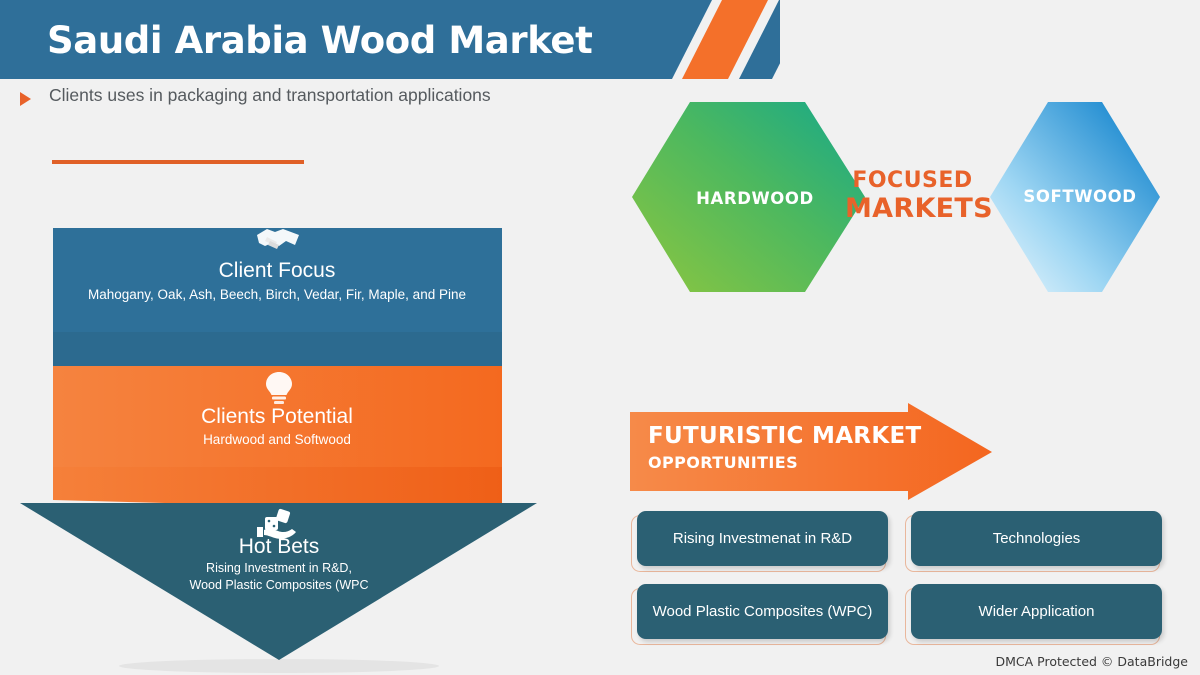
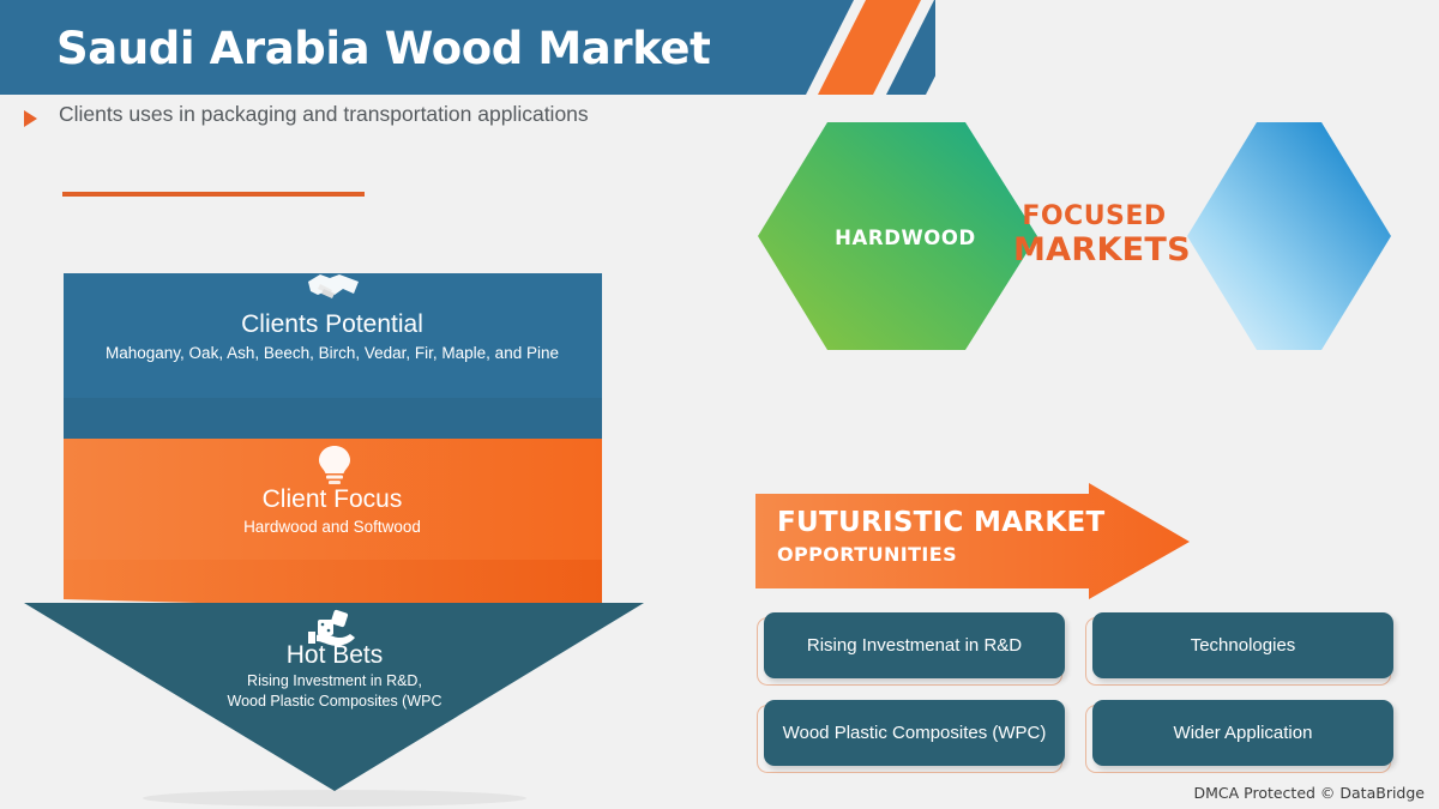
  Saudi Arabia Wood Market
  Clients uses in packaging and transportation applications
- Client Focus
+ Clients Potential
  Mahogany, Oak, Ash, Beech, Birch, Vedar, Fir, Maple, and Pine
- Clients Potential
+ Client Focus
  Hardwood and Softwood
  Hot Bets
  Rising Investment in R&D,
  Wood Plastic Composites (WPC
  HARDWOOD
- SOFTWOOD
  FOCUSED
  MARKETS
  FUTURISTIC MARKET
  OPPORTUNITIES
  Rising Investmenat in R&D
  Technologies
  Wood Plastic Composites (WPC)
  Wider Application
  DMCA Protected © DataBridge
